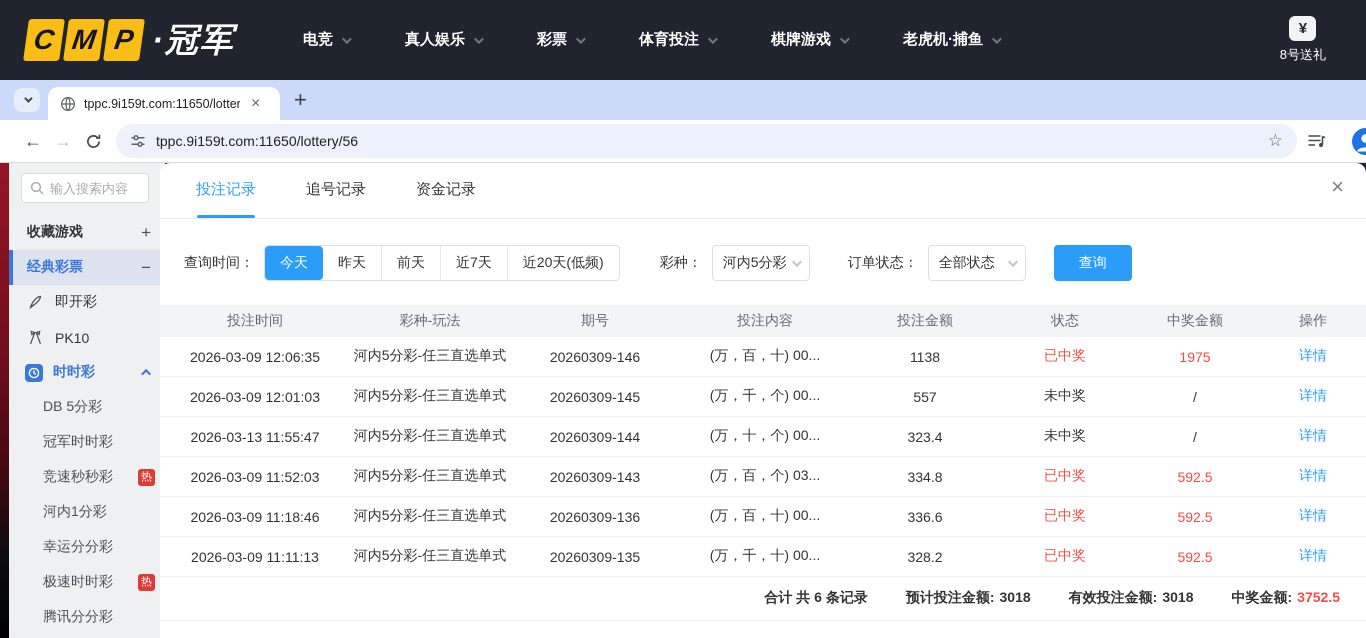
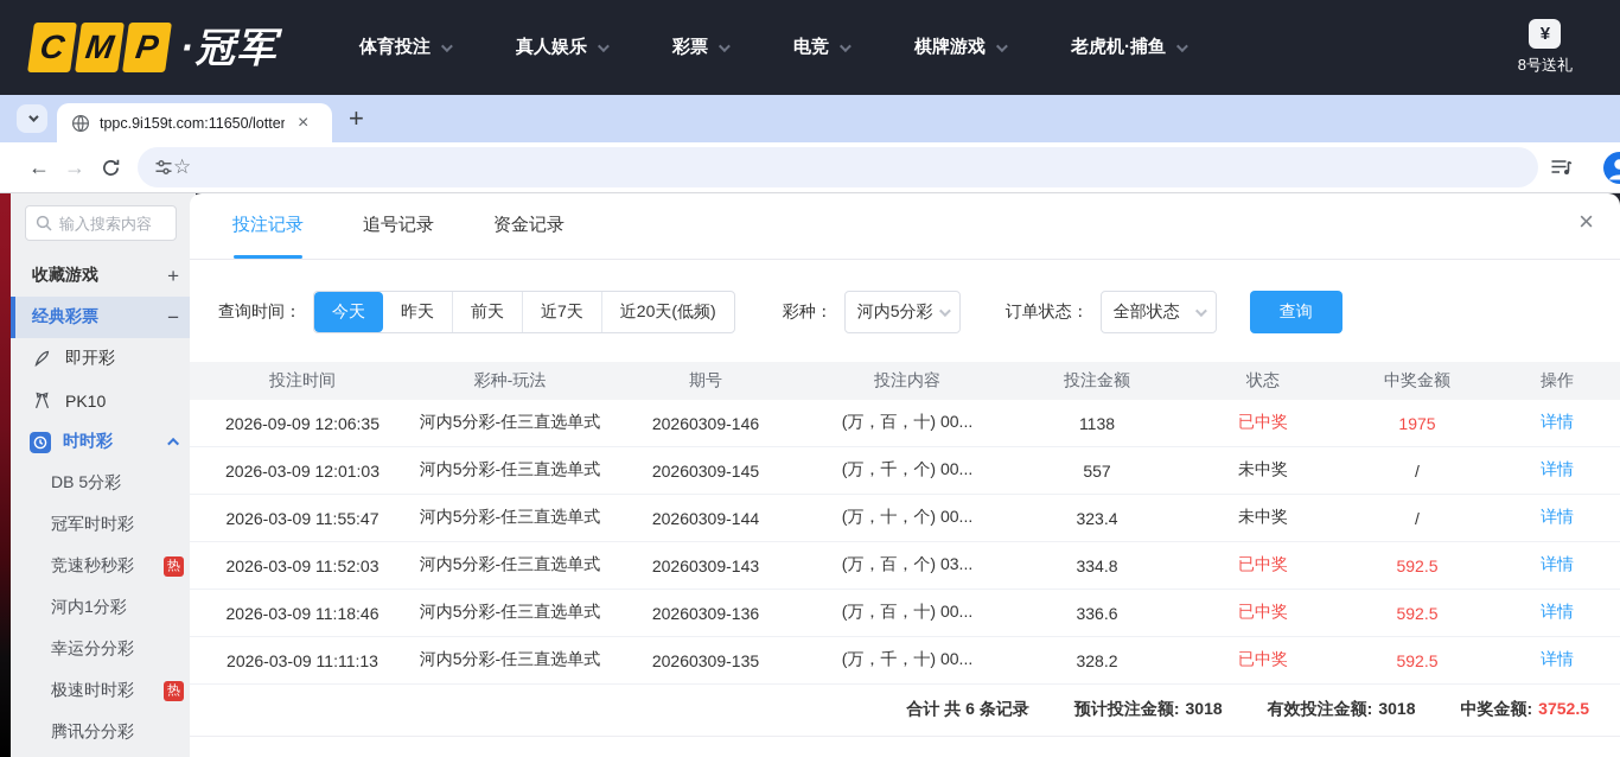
  ·冠军
- 电竞
+ 体育投注
  真人娱乐
  彩票
- 体育投注
+ 电竞
  棋牌游戏
  老虎机·捕鱼
  ¥
  8号送礼
  tppc.9i159t.com:11650/lotter
  ×
  +
  ←
  →
- tppc.9i159t.com:11650/lottery/56
  ☆
  输入搜索内容
  收藏游戏
  +
  经典彩票
  −
  即开彩
  PK10
  时时彩
  DB 5分彩
  冠军时时彩
  竞速秒秒彩
  热
  河内1分彩
  幸运分分彩
  极速时时彩
  热
  腾讯分分彩
  投注记录
  追号记录
  资金记录
  ×
  查询时间：
  今天
  昨天
  前天
  近7天
  近20天(低频)
  彩种：
  河内5分彩
  订单状态：
  全部状态
  查询
  投注时间
  彩种-玩法
  期号
  投注内容
  投注金额
  状态
  中奖金额
  操作
- 2026-03-09 12:06:35
+ 2026-09-09 12:06:35
  河内5分彩-任三直选单式
  20260309-146
  (万，百，十) 00...
  1138
  已中奖
  1975
  详情
  2026-03-09 12:01:03
  河内5分彩-任三直选单式
  20260309-145
  (万，千，个) 00...
  557
  未中奖
  /
  详情
- 2026-03-13 11:55:47
+ 2026-03-09 11:55:47
  河内5分彩-任三直选单式
  20260309-144
  (万，十，个) 00...
  323.4
  未中奖
  /
  详情
  2026-03-09 11:52:03
  河内5分彩-任三直选单式
  20260309-143
  (万，百，个) 03...
  334.8
  已中奖
  592.5
  详情
  2026-03-09 11:18:46
  河内5分彩-任三直选单式
  20260309-136
  (万，百，十) 00...
  336.6
  已中奖
  592.5
  详情
  2026-03-09 11:11:13
  河内5分彩-任三直选单式
  20260309-135
  (万，千，十) 00...
  328.2
  已中奖
  592.5
  详情
  合计 共 6 条记录
  预计投注金额:
  3018
  有效投注金额:
  3018
  中奖金额:
  3752.5
